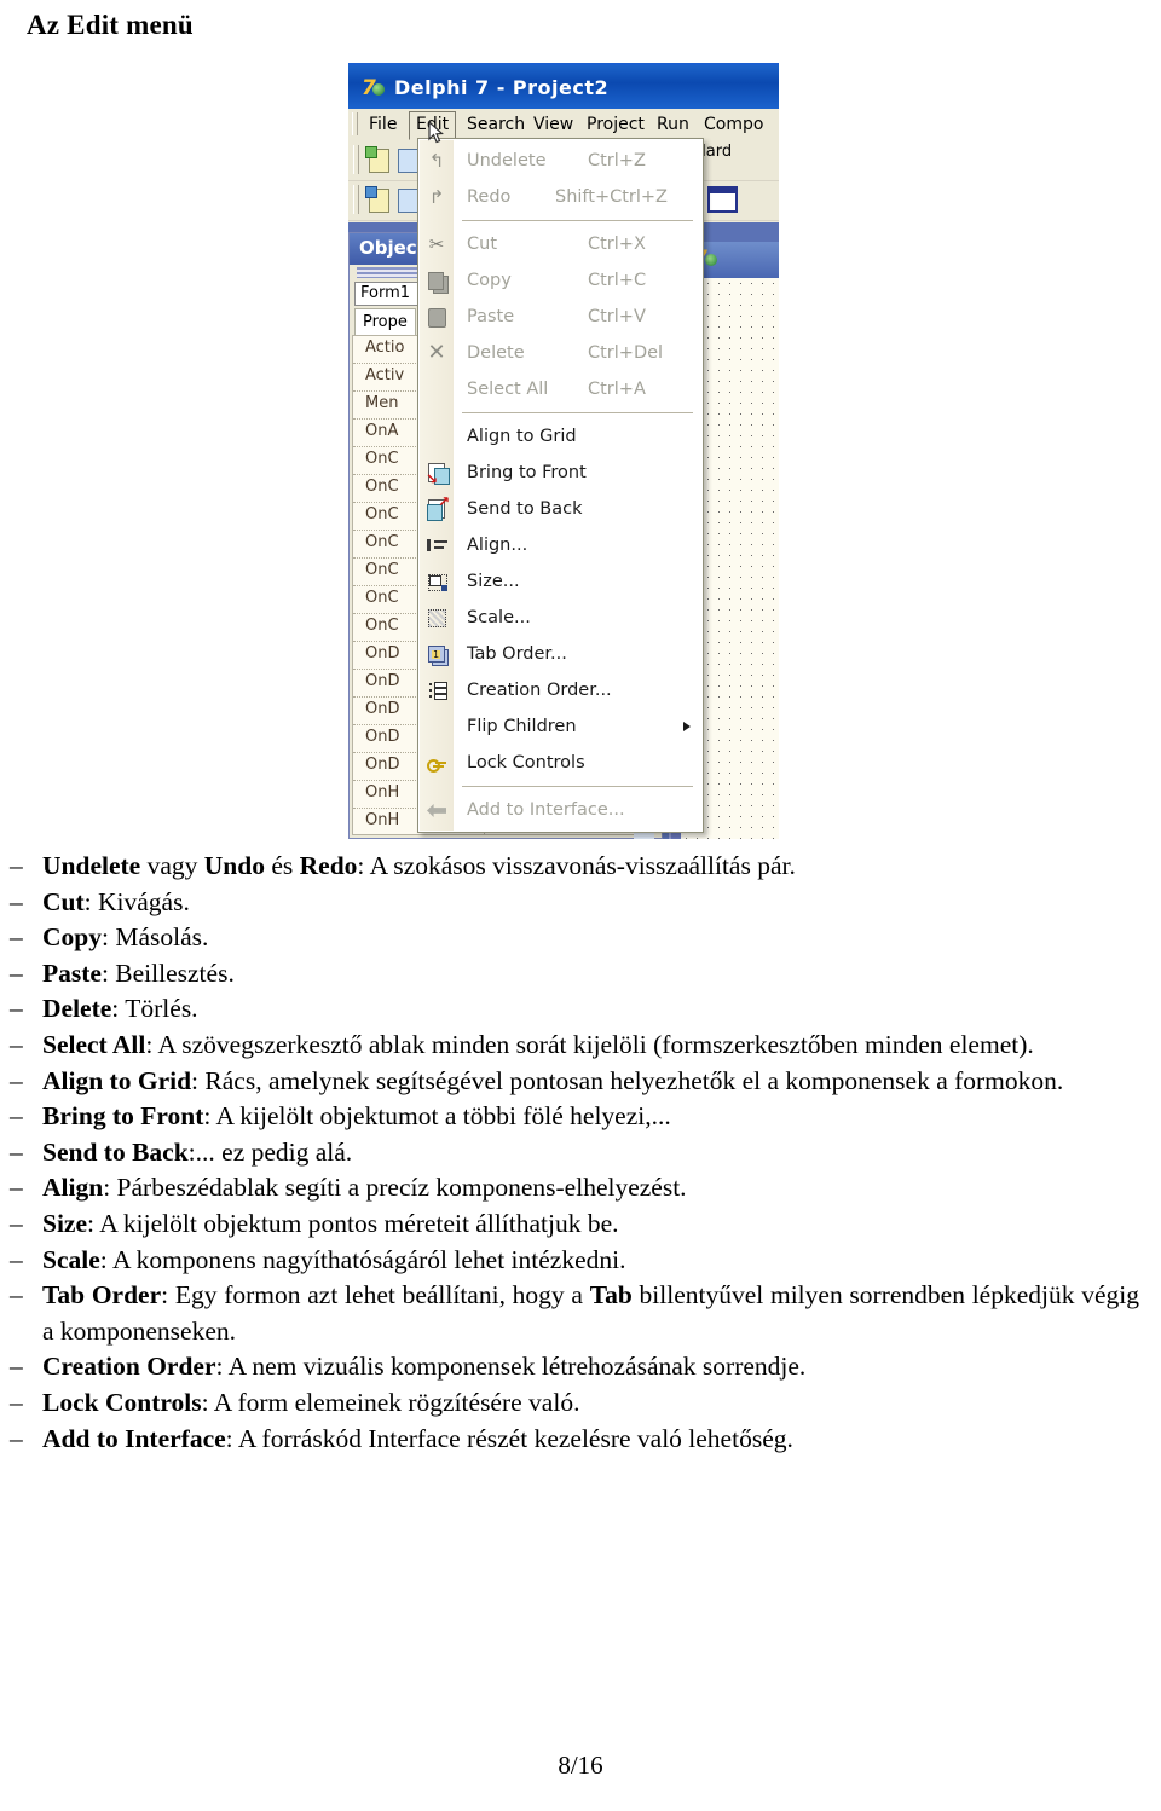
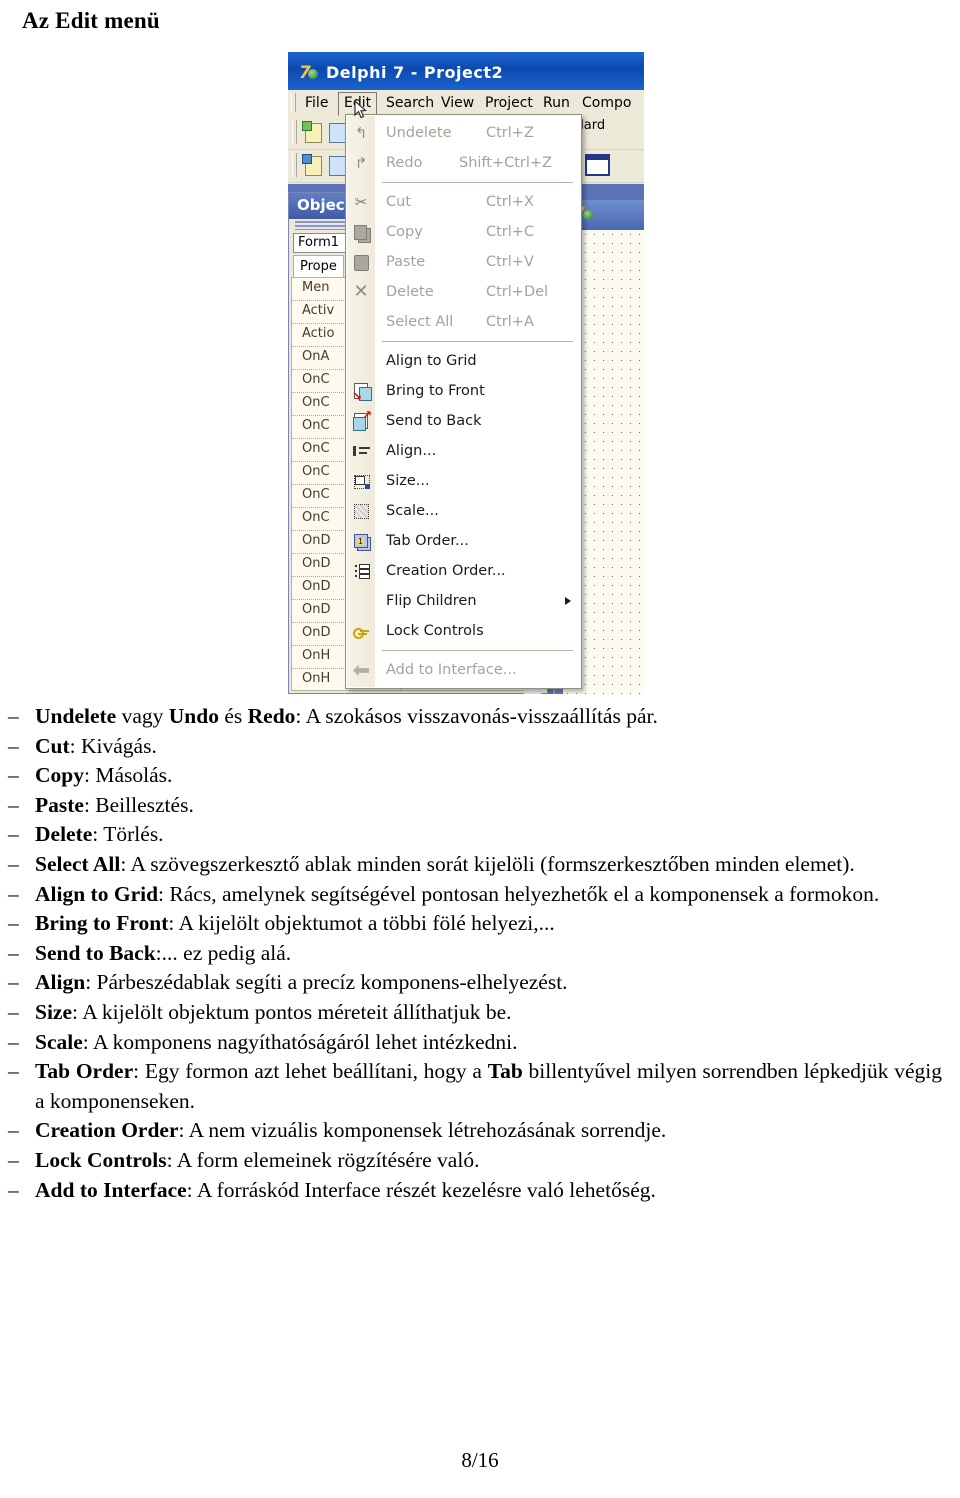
  Az Edit menü
  7
  Delphi 7 - Project2
  File
  Eit
  Search
  View
  Project
  Run
  Compo
  Objec
  Form1
  Prope
- Actio
+ Men
  Activ
- Men
+ Actio
  OnA
  OnC
  OnC
  OnC
  OnC
  OnC
  OnC
  OnC
  OnD
  OnD
  OnD
  OnD
  OnD
  OnH
  OnH
  ↰
  Undelete
  Ctrl+Z
  ↱
  Redo
  Shift+Ctrl+Z
  ✂
  Cut
  Ctrl+X
  Copy
  Ctrl+C
  Paste
  Ctrl+V
  ✕
  Delete
  Ctrl+Del
  Select All
  Ctrl+A
  Align to Grid
  ↘
  Bring to Front
  ↗
  Send to Back
  Align...
  Size...
  Scale...
  Tab Order...
  Creation Order...
  Flip Children
  Lock Controls
  Add to Interface...
  –
  Undelete vagy Undo és Redo: A szokásos visszavonás-visszaállítás pár.
  –
  Cut: Kivágás.
  –
  Copy: Másolás.
  –
  Paste: Beillesztés.
  –
  Delete: Törlés.
  –
  Select All: A szövegszerkesztő ablak minden sorát kijelöli (formszerkesztőben minden elemet).
  –
  Align to Grid: Rács, amelynek segítségével pontosan helyezhetők el a komponensek a formokon.
  –
  Bring to Front: A kijelölt objektumot a többi fölé helyezi,...
  –
  Send to Back:... ez pedig alá.
  –
  Align: Párbeszédablak segíti a precíz komponens-elhelyezést.
  –
  Size: A kijelölt objektum pontos méreteit állíthatjuk be.
  –
  Scale: A komponens nagyíthatóságáról lehet intézkedni.
  –
  Tab Order: Egy formon azt lehet beállítani, hogy a Tab billentyűvel milyen sorrendben lépkedjük végig a komponenseken.
  –
  Creation Order: A nem vizuális komponensek létrehozásának sorrendje.
  –
  Lock Controls: A form elemeinek rögzítésére való.
  –
  Add to Interface: A forráskód Interface részét kezelésre való lehetőség.
  8/16
